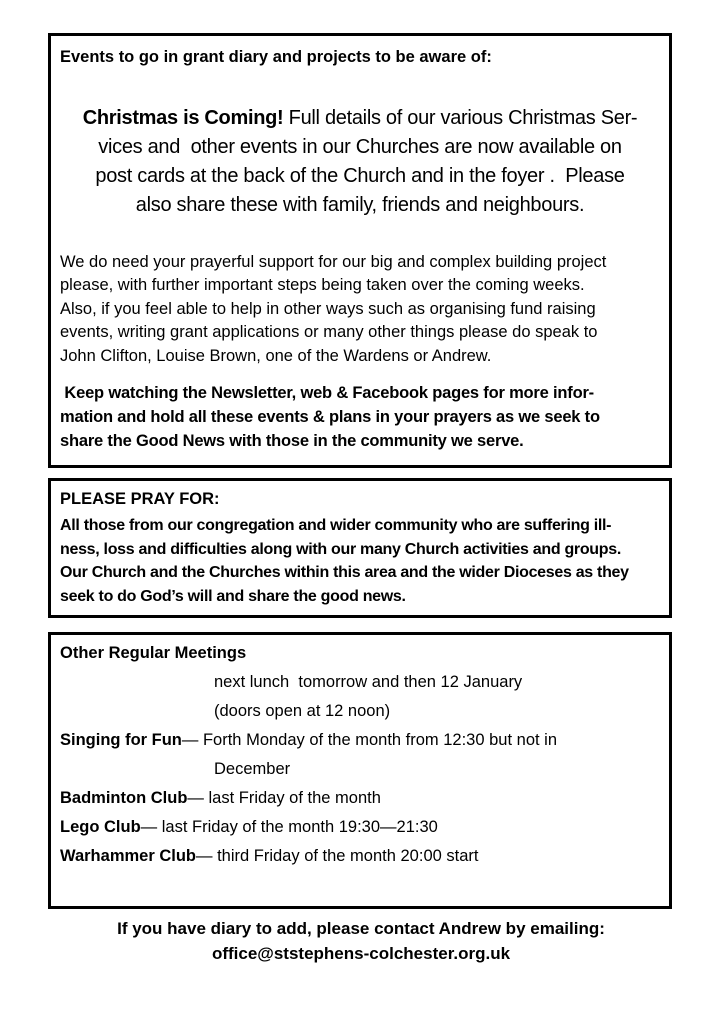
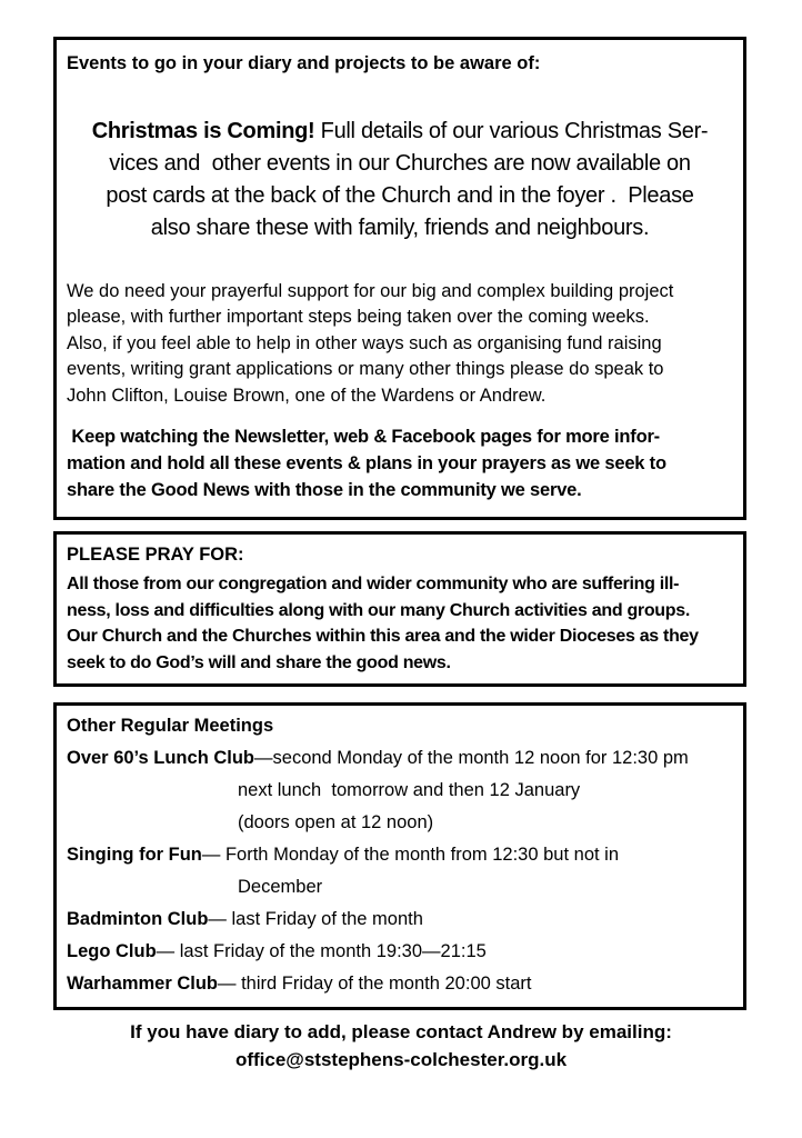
- Events to go in grant diary and projects to be aware of:
+ Events to go in your diary and projects to be aware of:
  Christmas is Coming! Full details of our various Christmas Ser-
  vices and other events in our Churches are now available on
  post cards at the back of the Church and in the foyer . Please
  also share these with family, friends and neighbours.
  We do need your prayerful support for our big and complex building project
  please, with further important steps being taken over the coming weeks.
  Also, if you feel able to help in other ways such as organising fund raising
  events, writing grant applications or many other things please do speak to
  John Clifton, Louise Brown, one of the Wardens or Andrew.
  Keep watching the Newsletter, web & Facebook pages for more infor-
  mation and hold all these events & plans in your prayers as we seek to
  share the Good News with those in the community we serve.
  PLEASE PRAY FOR:
  All those from our congregation and wider community who are suffering ill-
  ness, loss and difficulties along with our many Church activities and groups.
  Our Church and the Churches within this area and the wider Dioceses as they
  seek to do God’s will and share the good news.
  Other Regular Meetings
+ Over 60’s Lunch Club—second Monday of the month 12 noon for 12:30 pm
  next lunch tomorrow and then 12 January
  (doors open at 12 noon)
  Singing for Fun— Forth Monday of the month from 12:30 but not in
  December
  Badminton Club— last Friday of the month
- Lego Club— last Friday of the month 19:30—21:30
+ Lego Club— last Friday of the month 19:30—21:15
  Warhammer Club— third Friday of the month 20:00 start
  If you have diary to add, please contact Andrew by emailing:
  office@ststephens-colchester.org.uk
